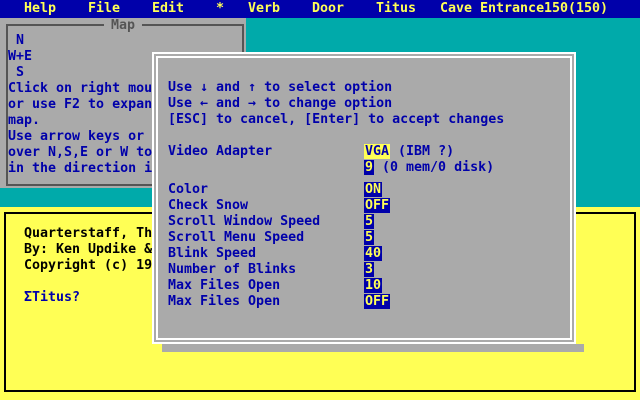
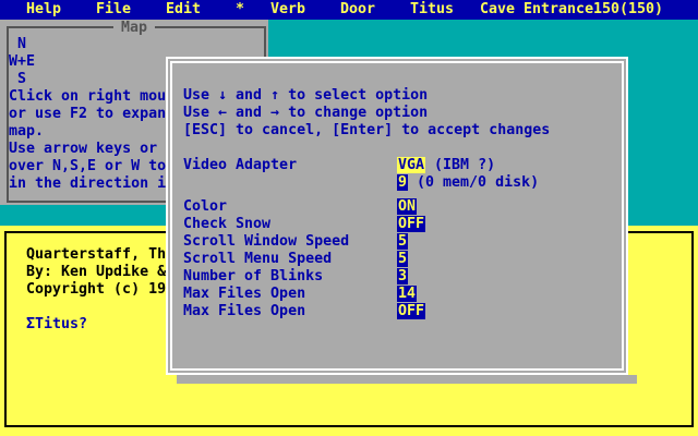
  Help
  File
  Edit
  *
  Verb
  Door
  Titus
  Cave Entrance
  150(150)
  Map
  N
  W+E
  S
  Click on right mou
  or use F2 to expan
  map.
  Use arrow keys or
  over N,S,E or W to
  in the direction i
  Quarterstaff, Th
  By: Ken Updike &
  Copyright (c) 19
  ΣTitus?
  Use ↓ and ↑ to select option
  Use ← and → to change option
  [ESC] to cancel, [Enter] to accept changes
  Video Adapter
  VGA (IBM ?)
  9 (0 mem/0 disk)
  Color
  ON
  Check Snow
  OFF
  Scroll Window Speed
  5
  Scroll Menu Speed
  5
- Blink Speed
- 40
  Number of Blinks
  3
  Max Files Open
- 10
+ 14
  Max Files Open
  OFF
